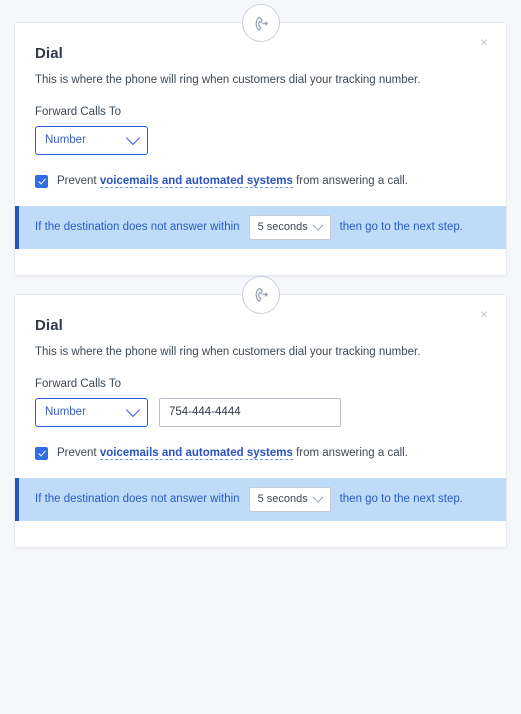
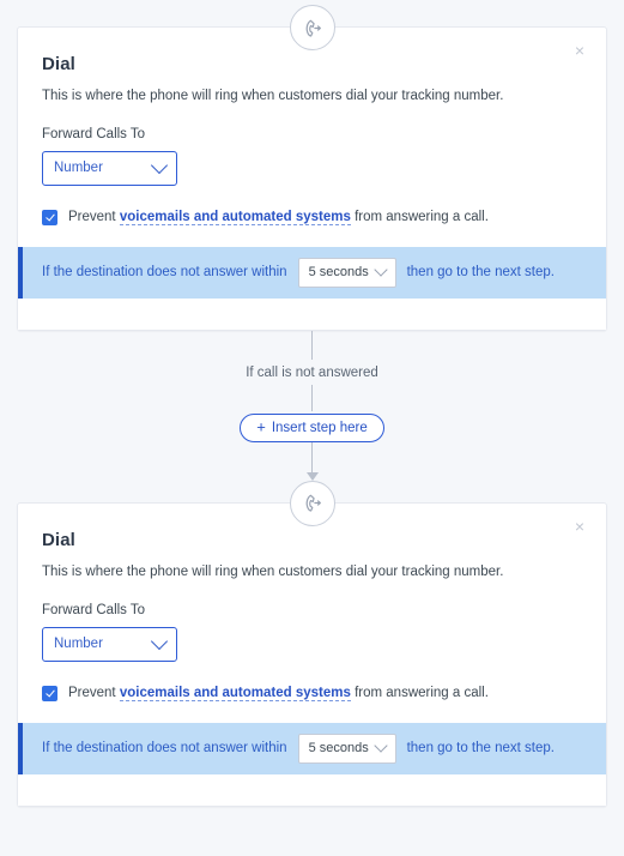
  ×
  Dial
  This is where the phone will ring when customers dial your tracking number.
  Forward Calls To
  Number
  Prevent voicemails and automated systems from answering a call.
  If the destination does not answer within
  5 seconds
  then go to the next step.
+ If call is not answered
+ +
+ Insert step here
  ×
  Dial
  This is where the phone will ring when customers dial your tracking number.
  Forward Calls To
  Number
- 754-444-4444
  Prevent voicemails and automated systems from answering a call.
  If the destination does not answer within
  5 seconds
  then go to the next step.
